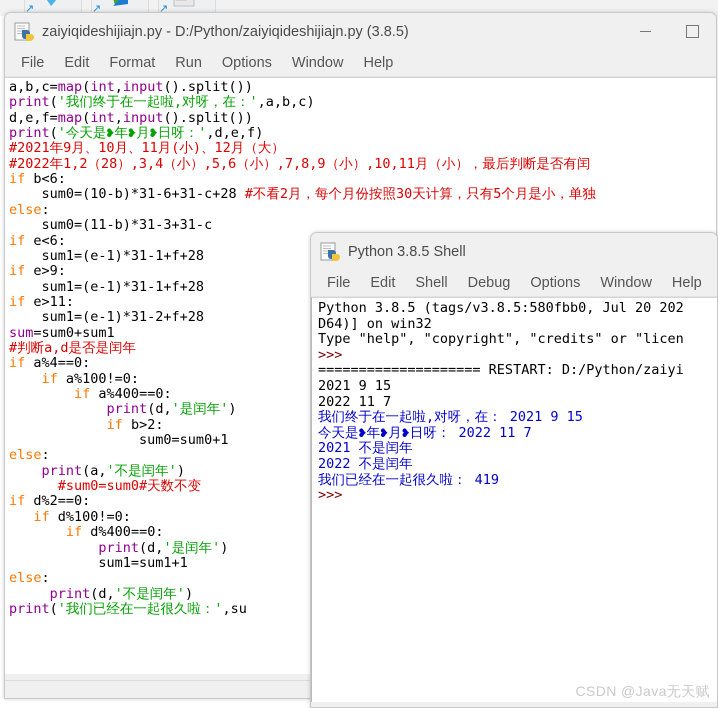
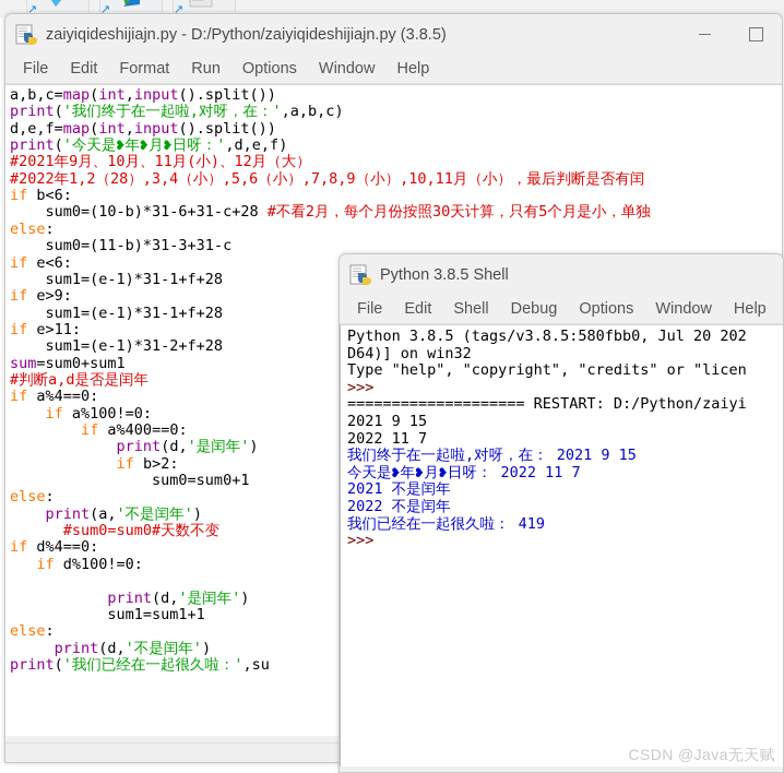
  ↗
  ↗
  ↗
  zaiyiqideshijiajn.py - D:/Python/zaiyiqideshijiajn.py (3.8.5)
  File
  Edit
  Format
  Run
  Options
  Window
  Help
  a,b,c=map(int,input().split())
  print('我们终于在一起啦,对呀，在：',a,b,c)
  d,e,f=map(int,input().split())
  print('今天是❥年❥月❥日呀：',d,e,f)
  #2021年9月、10月、11月(小)、12月（大）
  #2022年1,2（28）,3,4（小）,5,6（小）,7,8,9（小）,10,11月（小），最后判断是否有闰
  if b<6:
  sum0=(10-b)*31-6+31-c+28 #不看2月，每个月份按照30天计算，只有5个月是小，单独
  else:
  sum0=(11-b)*31-3+31-c
  if e<6:
  sum1=(e-1)*31-1+f+28
  if e>9:
  sum1=(e-1)*31-1+f+28
  if e>11:
  sum1=(e-1)*31-2+f+28
  sum=sum0+sum1
  #判断a,d是否是闰年
  if a%4==0:
  if a%100!=0:
  if a%400==0:
  print(d,'是闰年')
  if b>2:
  sum0=sum0+1
  else:
  print(a,'不是闰年')
  #sum0=sum0#天数不变
- if d%2==0:
+ if d%4==0:
  if d%100!=0:
- if d%400==0:
  print(d,'是闰年')
  sum1=sum1+1
  else:
  print(d,'不是闰年')
  print('我们已经在一起很久啦：',su
  Python 3.8.5 Shell
  File
  Edit
  Shell
  Debug
  Options
  Window
  Help
  Python 3.8.5 (tags/v3.8.5:580fbb0, Jul 20 202
  D64)] on win32
  Type "help", "copyright", "credits" or "licen
  >>>
  ==================== RESTART: D:/Python/zaiyi
  2021 9 15
  2022 11 7
  我们终于在一起啦,对呀，在： 2021 9 15
  今天是❥年❥月❥日呀： 2022 11 7
  2021 不是闰年
  2022 不是闰年
  我们已经在一起很久啦： 419
  >>>
  CSDN @Java无天赋
